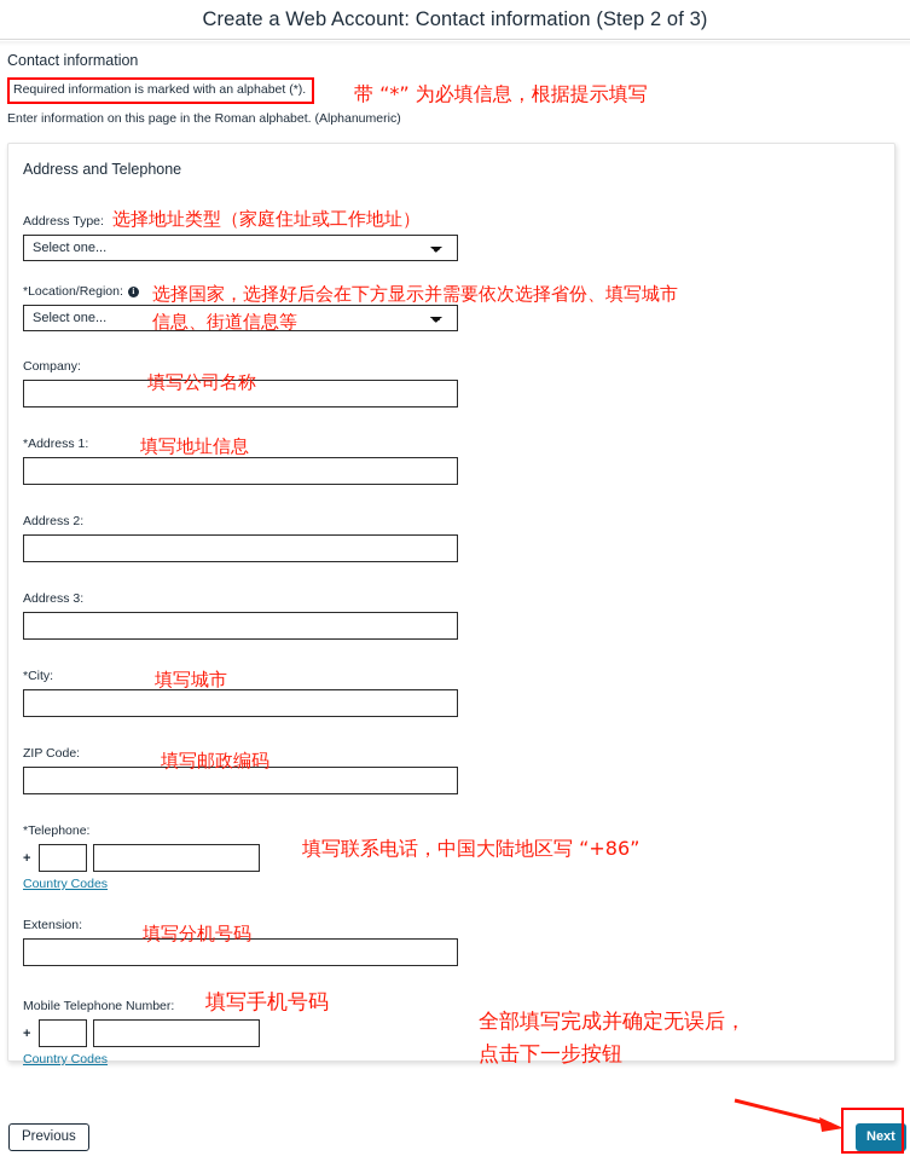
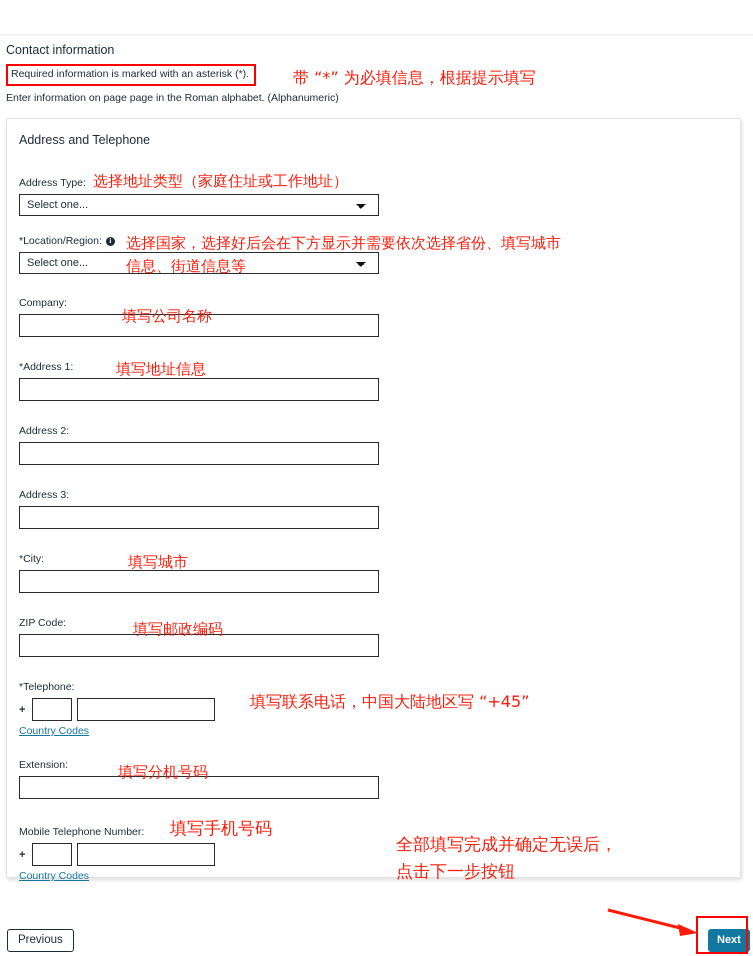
- Create a Web Account: Contact information (Step 2 of 3)
  Contact information
- Required information is marked with an alphabet (*).
+ Required information is marked with an asterisk (*).
- Enter information on this page in the Roman alphabet. (Alphanumeric)
+ Enter information on page page in the Roman alphabet. (Alphanumeric)
  Address and Telephone
  Address Type:
  Select one...
  *Location/Region:
  i
  Select one...
  Company:
  *Address 1:
  Address 2:
  Address 3:
  *City:
  ZIP Code:
  *Telephone:
  +
  Country Codes
  Extension:
  Mobile Telephone Number:
  +
  Country Codes
  Previous
  Next
  带 “*” 为必填信息，根据提示填写
  选择地址类型（家庭住址或工作地址）
  选择国家，选择好后会在下方显示并需要依次选择省份、填写城市
  信息、街道信息等
  填写公司名称
  填写地址信息
  填写城市
  填写邮政编码
- 填写联系电话，中国大陆地区写 “+86”
+ 填写联系电话，中国大陆地区写 “+45”
  填写分机号码
  填写手机号码
  全部填写完成并确定无误后，
  点击下一步按钮
